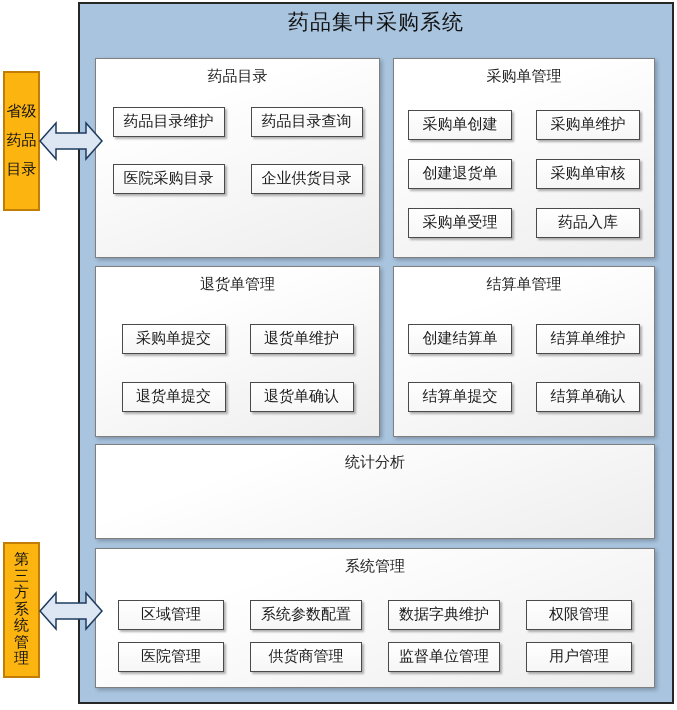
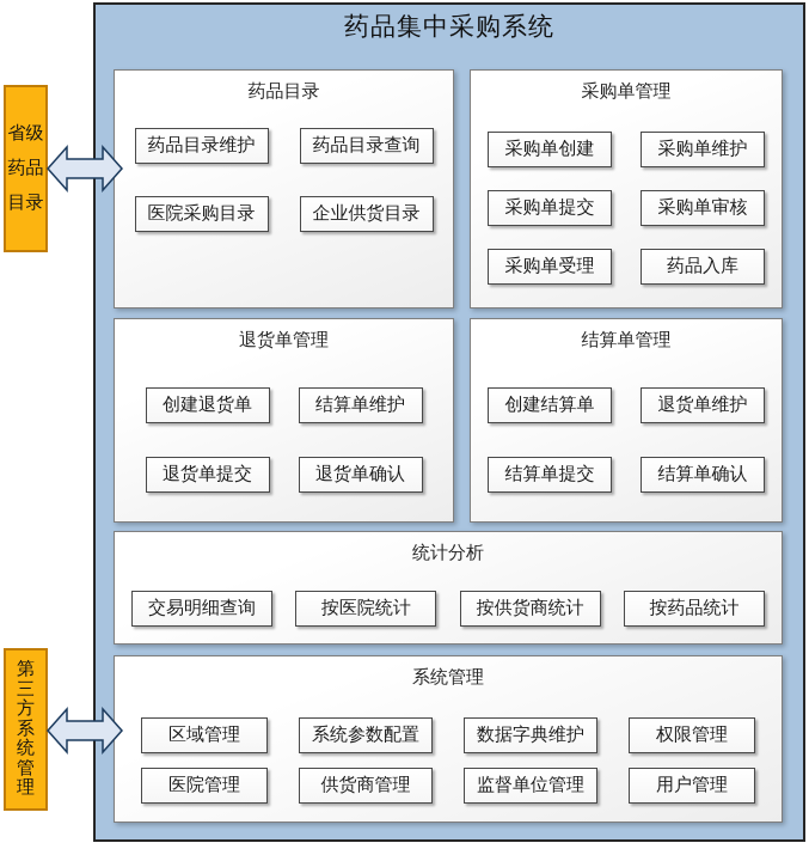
  省级药品目录
  第三方系统管理
  药品集中采购系统
  药品目录
  药品目录维护
  药品目录查询
  医院采购目录
  企业供货目录
  采购单管理
  采购单创建
  采购单维护
- 创建退货单
+ 采购单提交
  采购单审核
  采购单受理
  药品入库
  退货单管理
- 采购单提交
+ 创建退货单
- 退货单维护
+ 结算单维护
  退货单提交
  退货单确认
  结算单管理
  创建结算单
- 结算单维护
+ 退货单维护
  结算单提交
  结算单确认
  统计分析
+ 交易明细查询
+ 按医院统计
+ 按供货商统计
+ 按药品统计
  系统管理
  区域管理
  系统参数配置
  数据字典维护
  权限管理
  医院管理
  供货商管理
  监督单位管理
  用户管理
